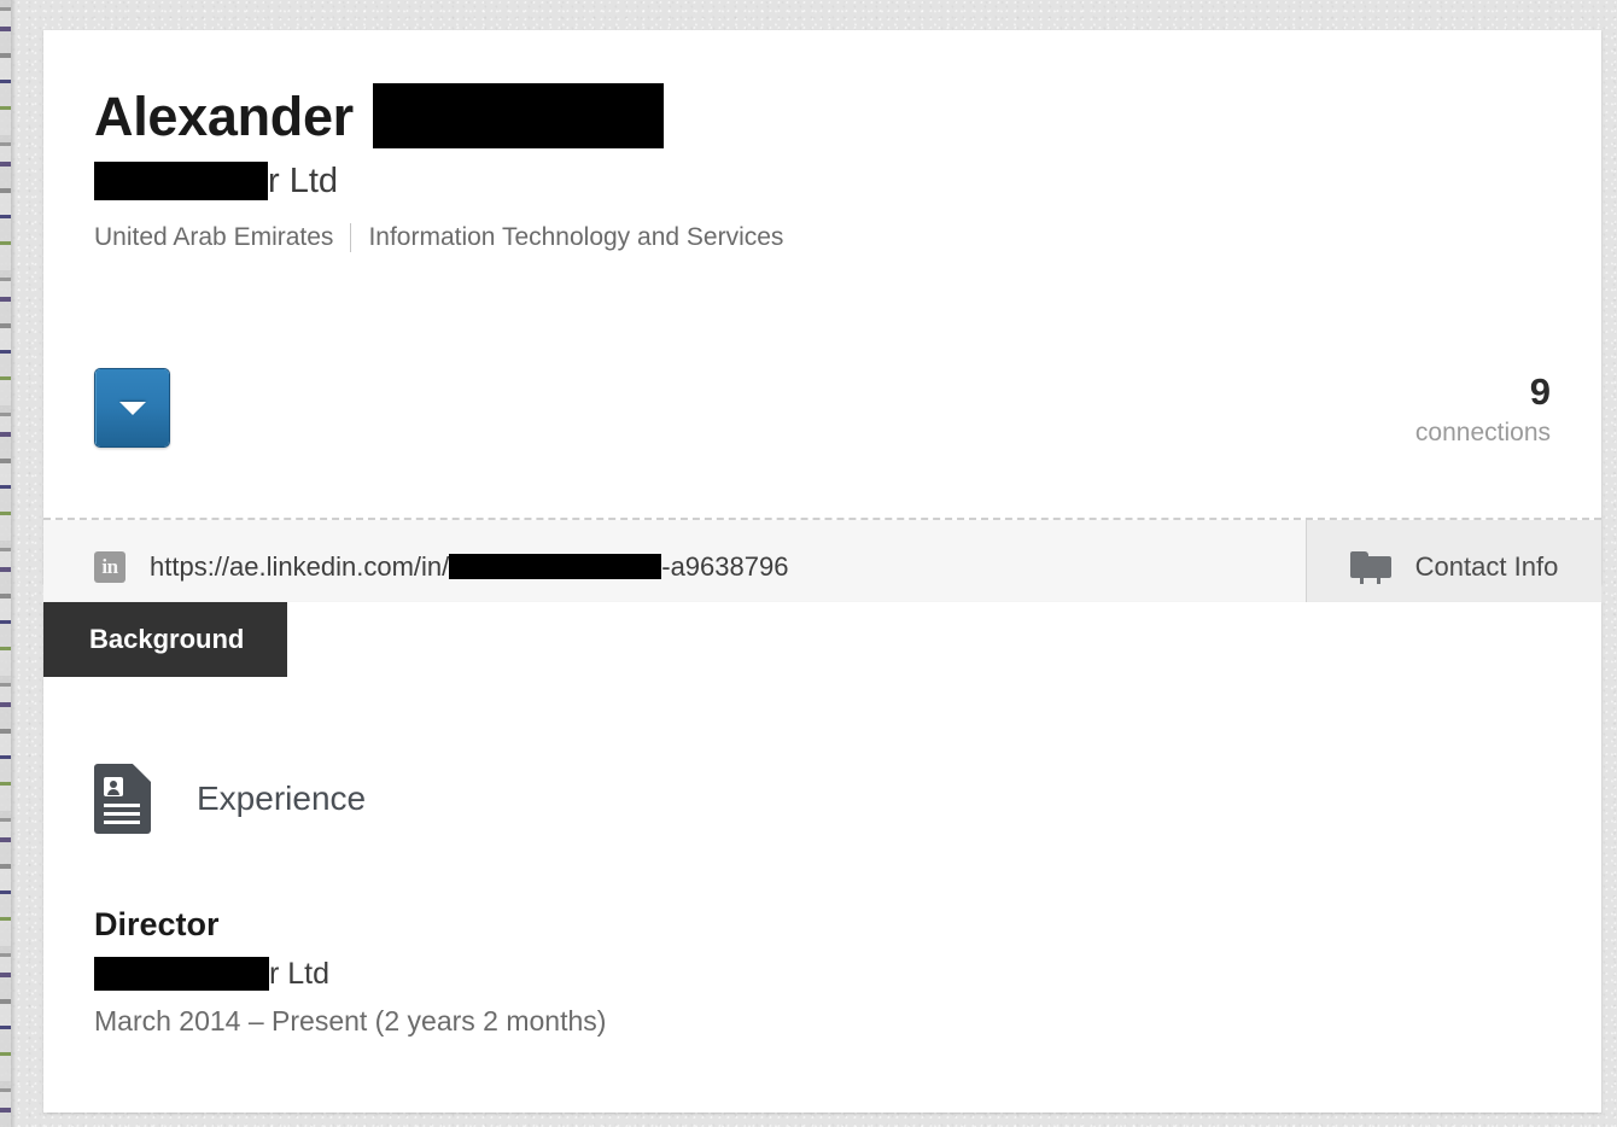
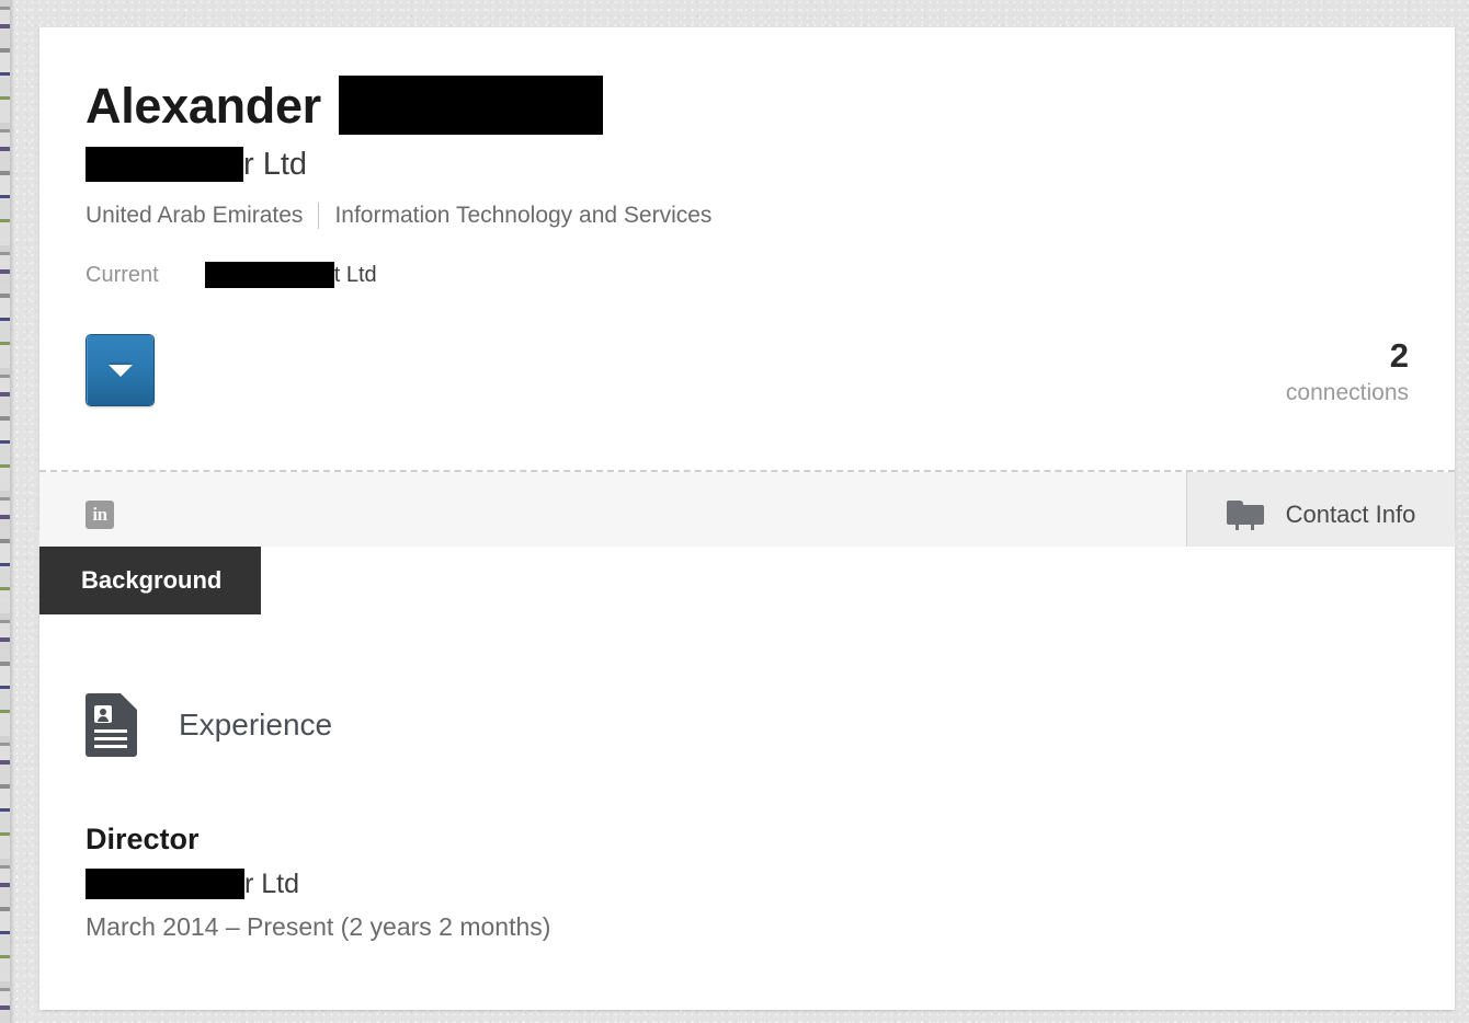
  Alexander
  r Ltd
  United Arab Emirates
  Information Technology and Services
+ Current
+ t Ltd
- 9
+ 2
  connections
  in
- https://ae.linkedin.com/in/ -a9638796
  Contact Info
  Background
  Experience
  Director
  r Ltd
  March 2014 – Present (2 years 2 months)
